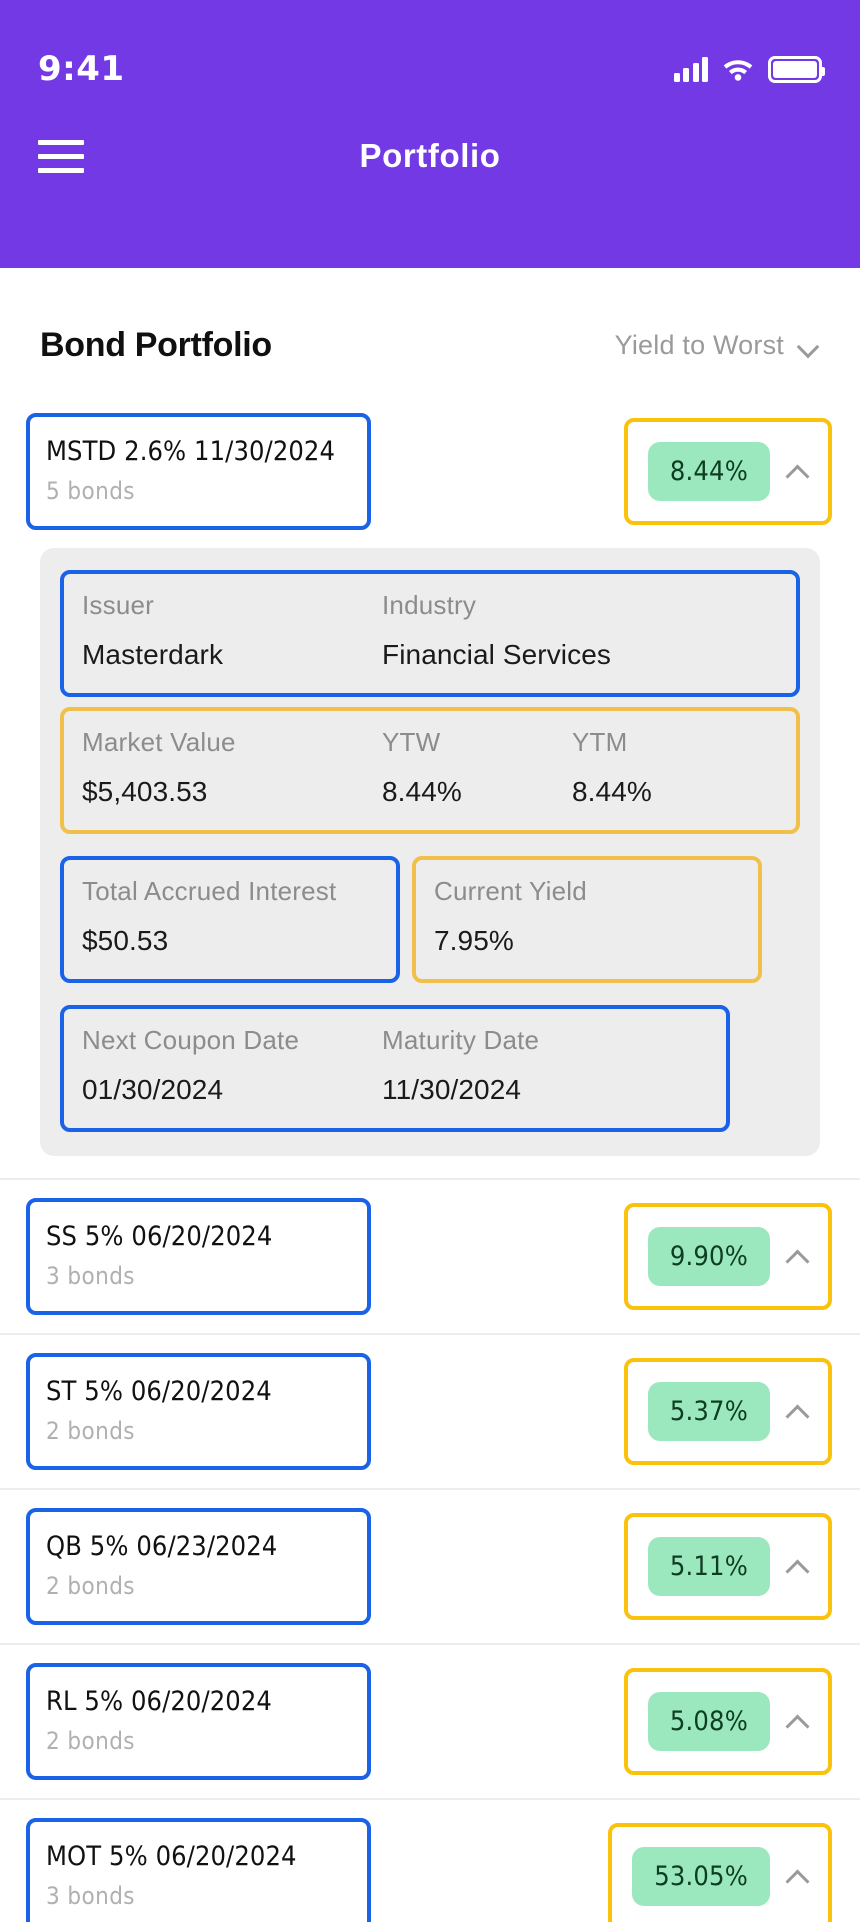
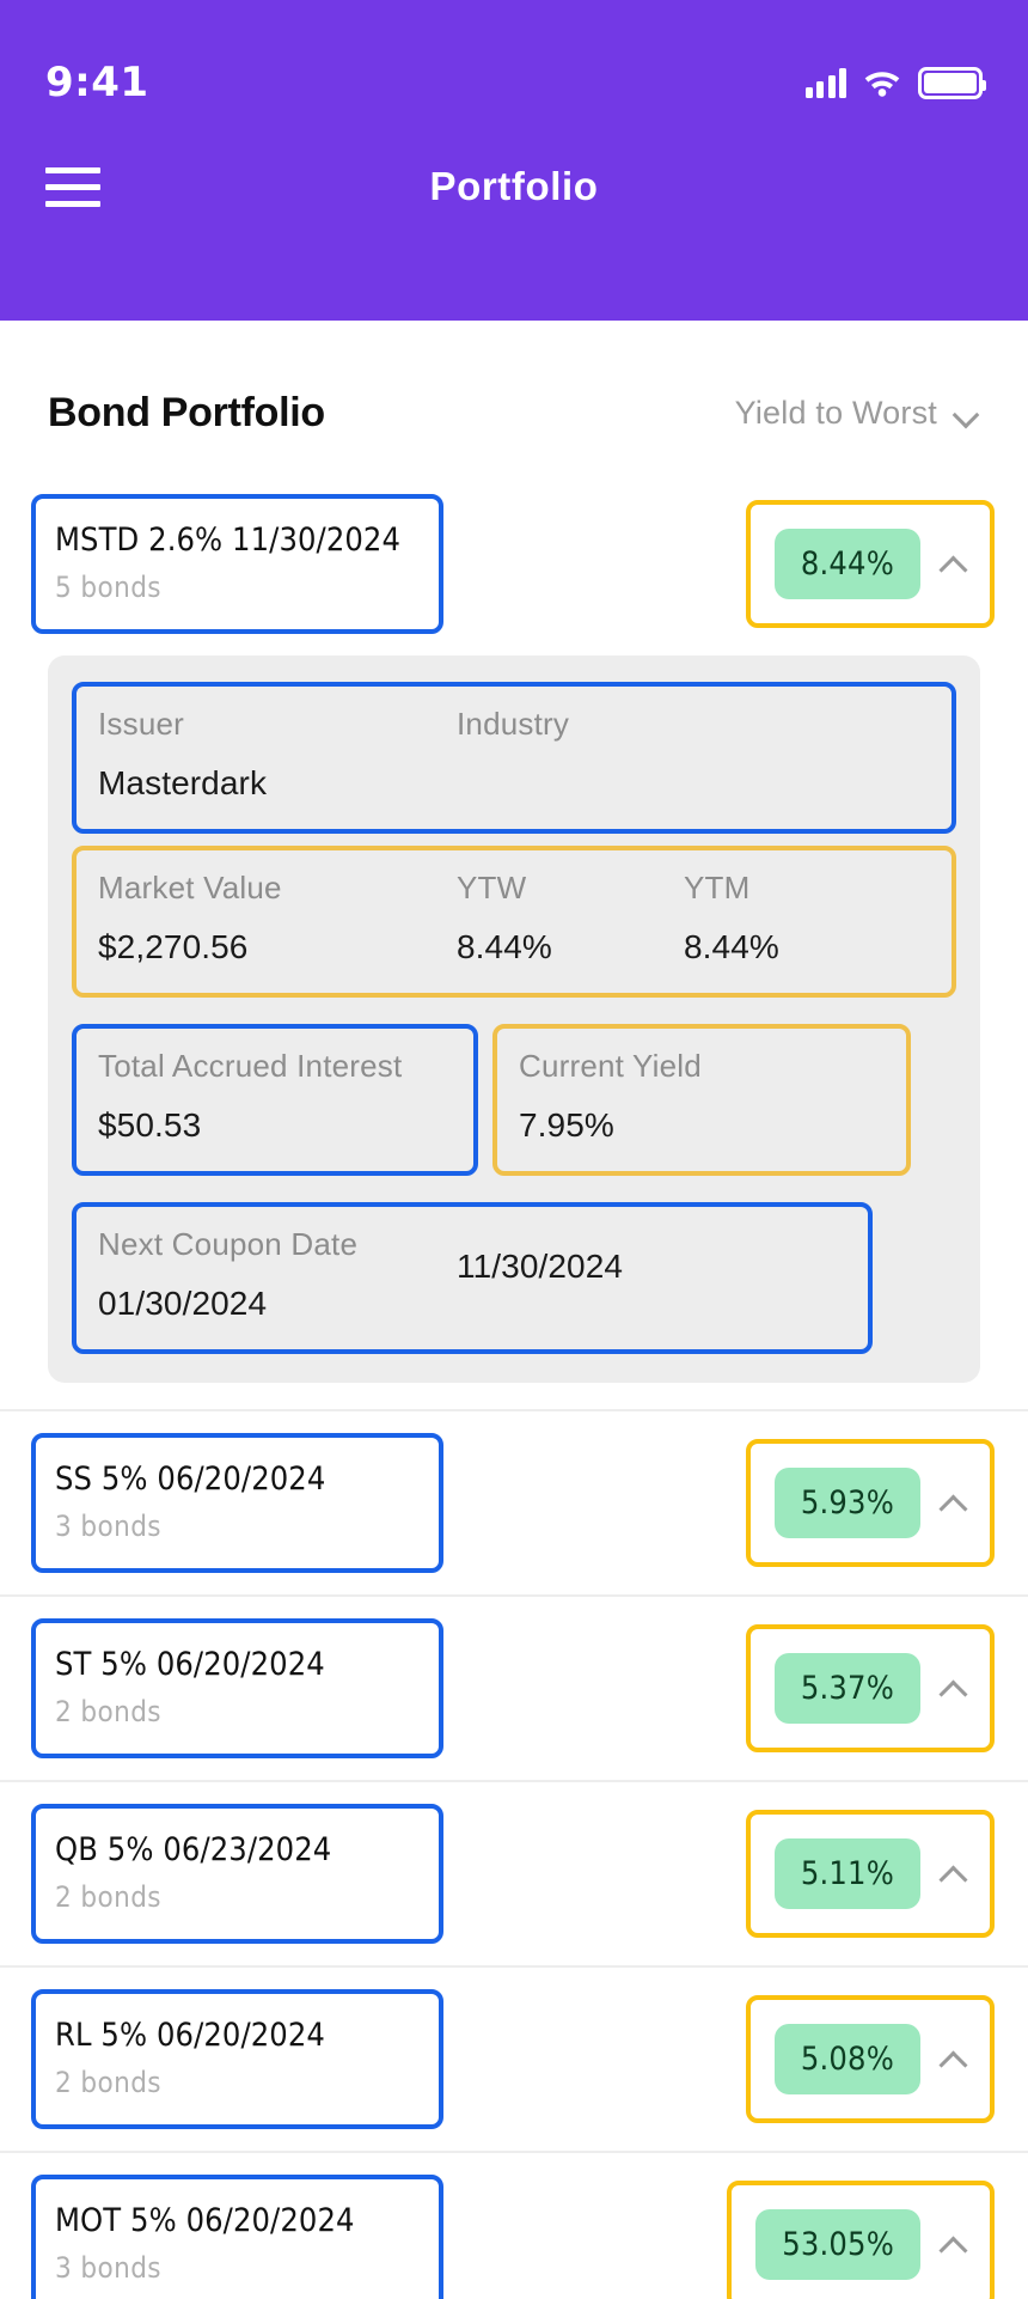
  9:41
  Portfolio
  Bond Portfolio
  Yield to Worst
  MSTD 2.6% 11/30/2024
  5 bonds
  8.44%
  Issuer
  Masterdark
  Industry
- Financial Services
  Market Value
- $5,403.53
+ $2,270.56
  YTW
  8.44%
  YTM
  8.44%
  Total Accrued Interest
  $50.53
  Current Yield
  7.95%
  Next Coupon Date
  01/30/2024
- Maturity Date
  11/30/2024
  SS 5% 06/20/2024
  3 bonds
- 9.90%
+ 5.93%
  ST 5% 06/20/2024
  2 bonds
  5.37%
  QB 5% 06/23/2024
  2 bonds
  5.11%
  RL 5% 06/20/2024
  2 bonds
  5.08%
  MOT 5% 06/20/2024
  3 bonds
  53.05%
